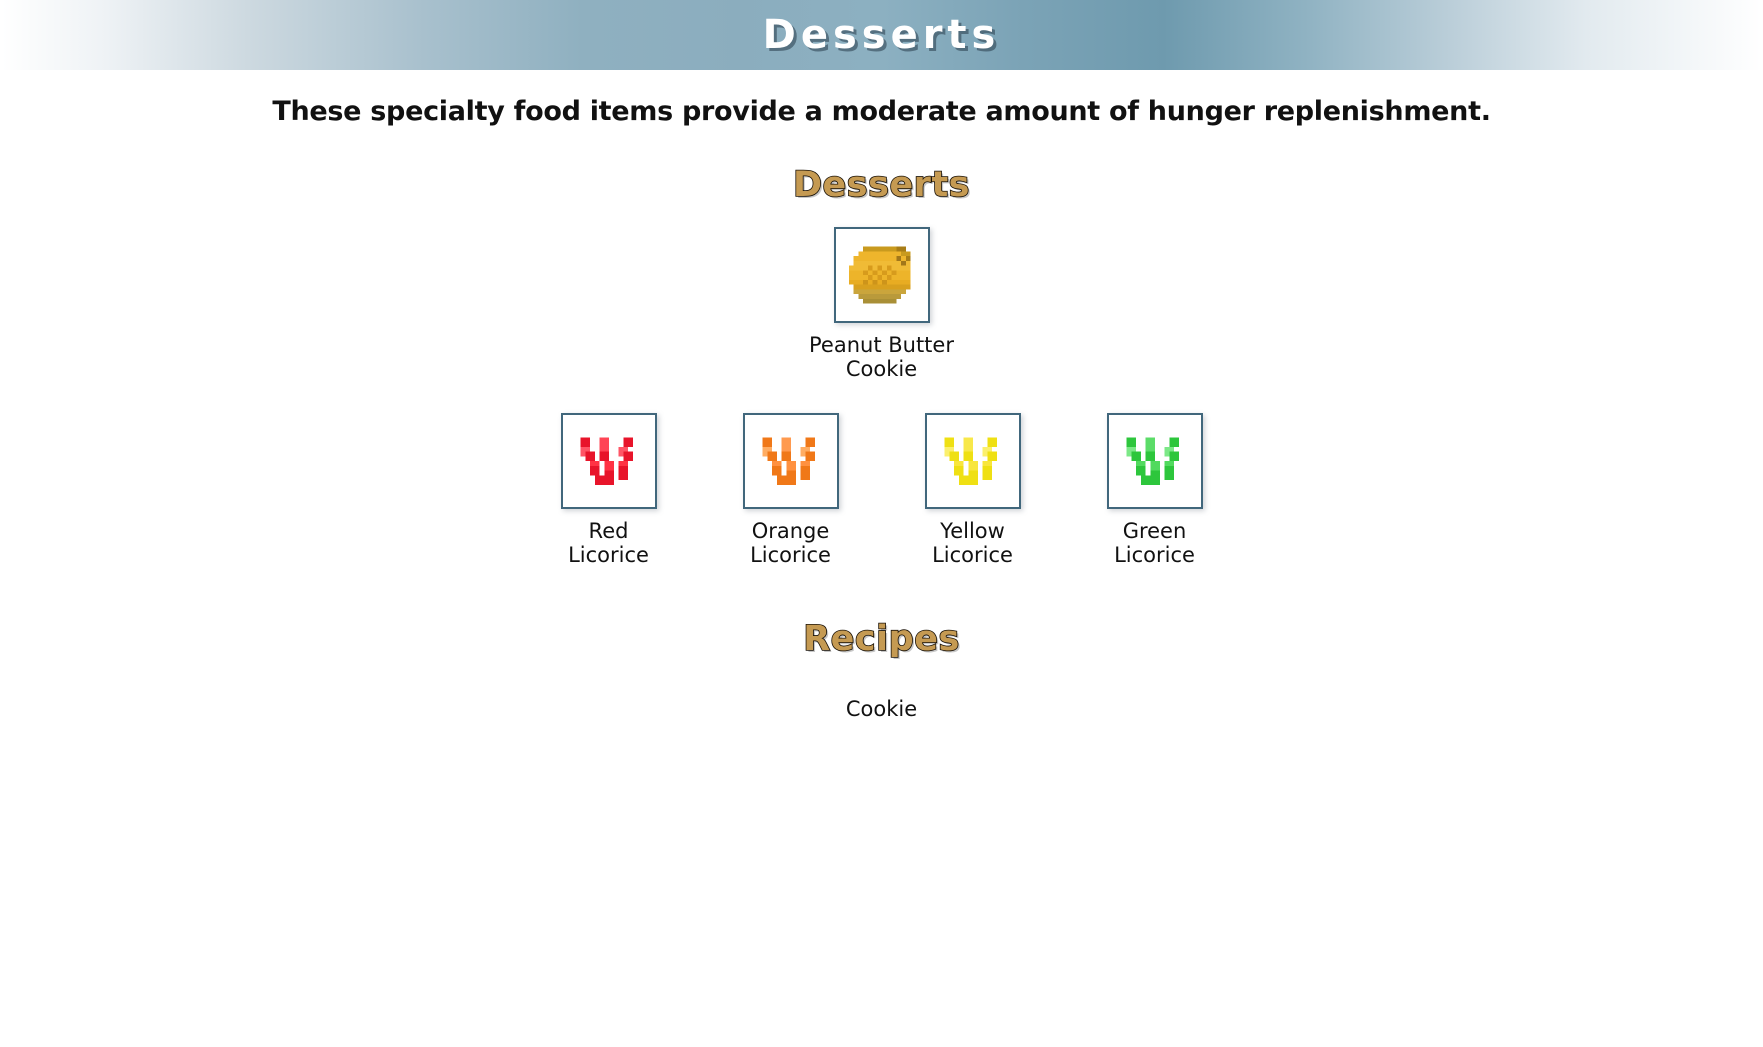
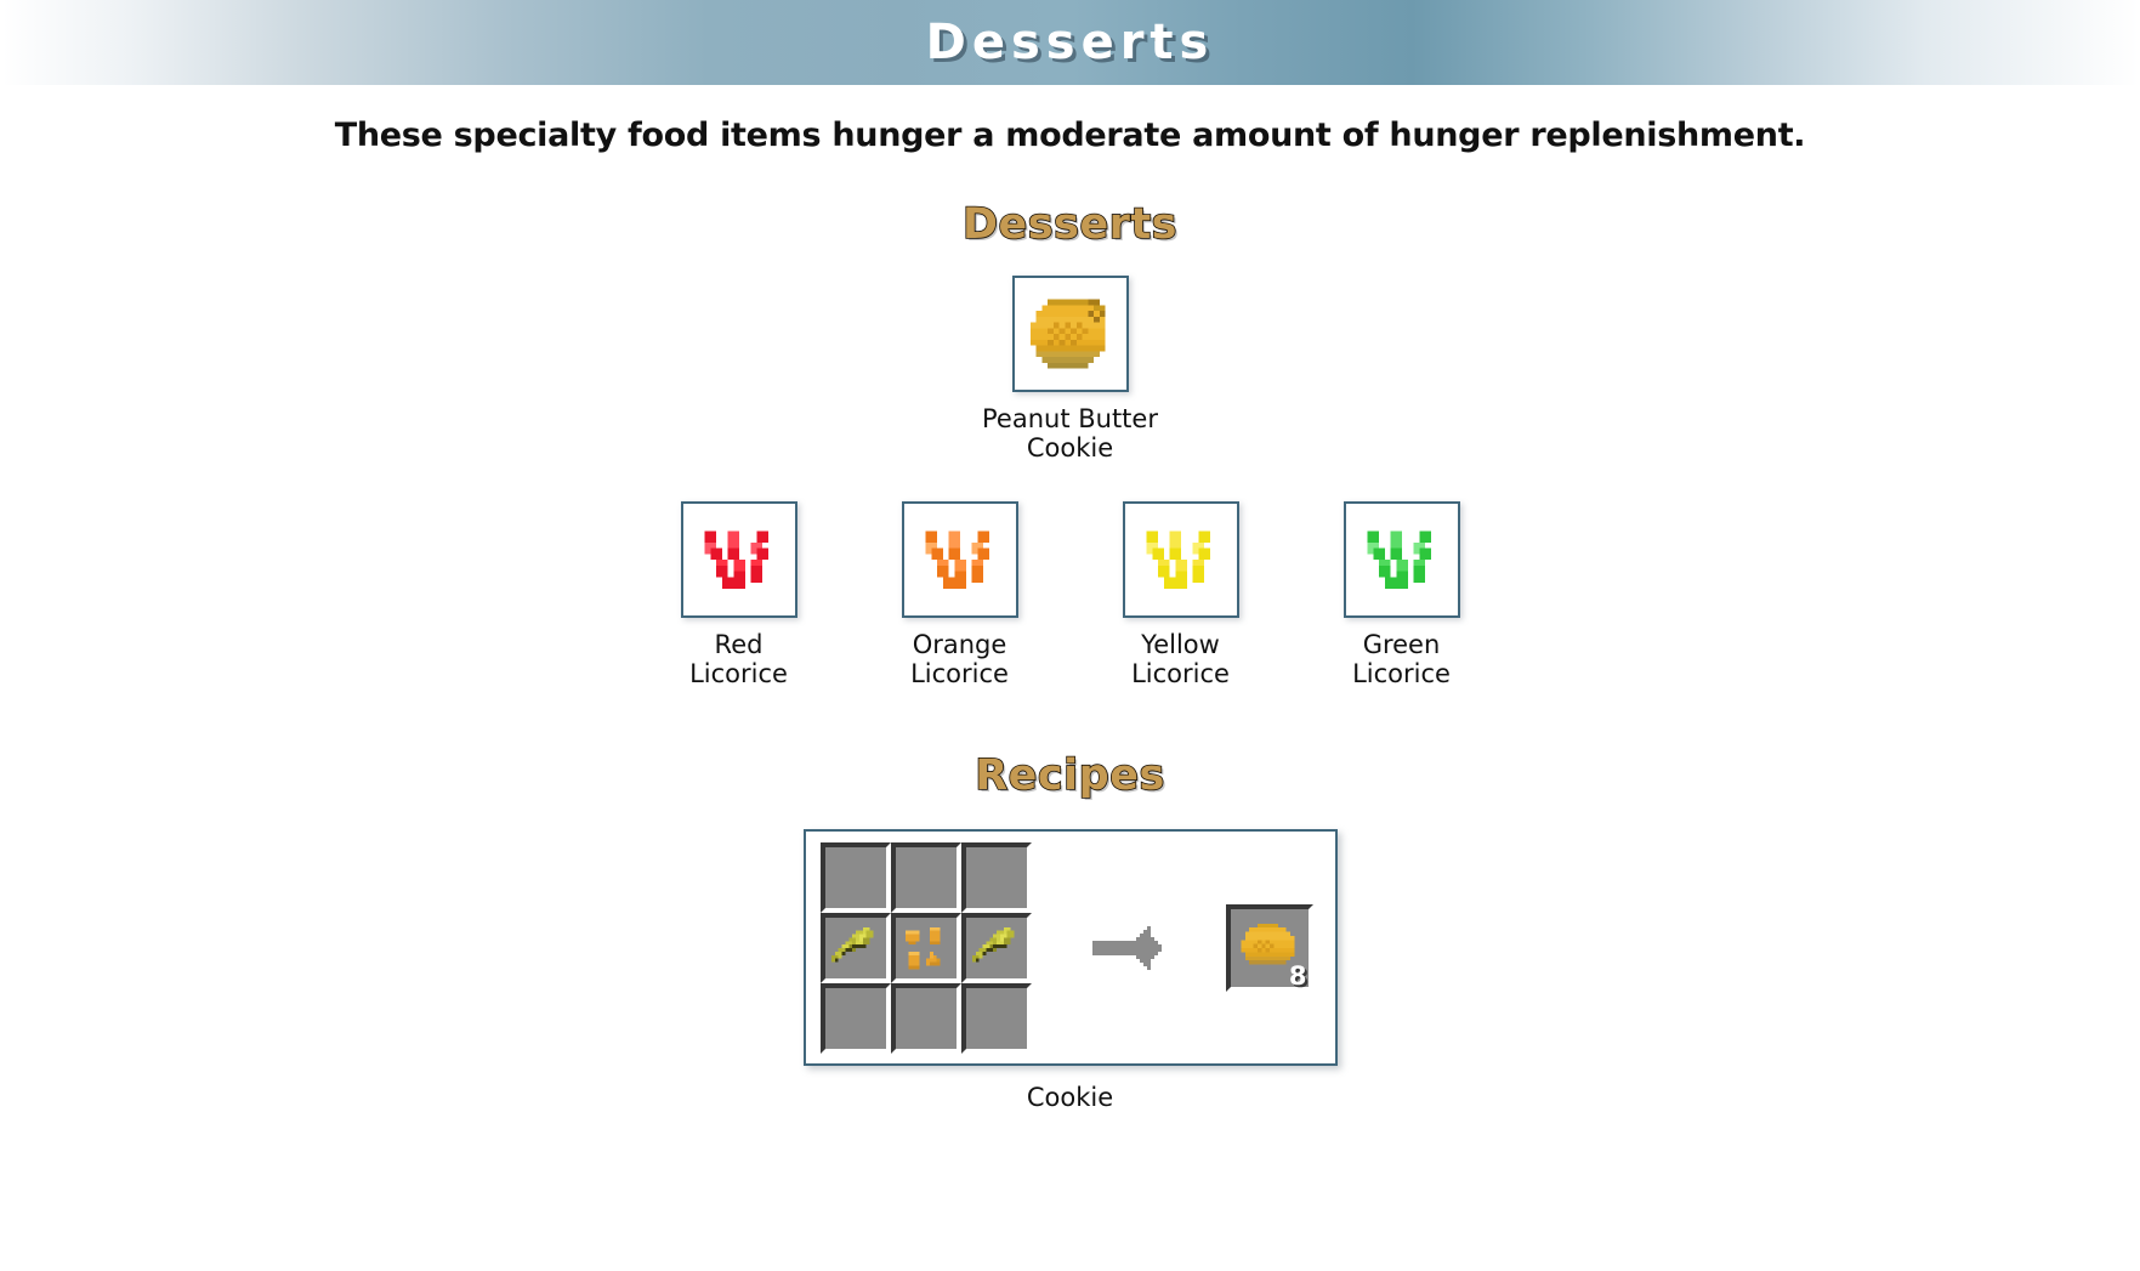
  Desserts
- These specialty food items provide a moderate amount of hunger replenishment.
+ These specialty food items hunger a moderate amount of hunger replenishment.
  Desserts
  Peanut Butter
  Cookie
  Red
  Licorice
  Orange
  Licorice
  Yellow
  Licorice
  Green
  Licorice
  Recipes
+ 8
  Cookie
